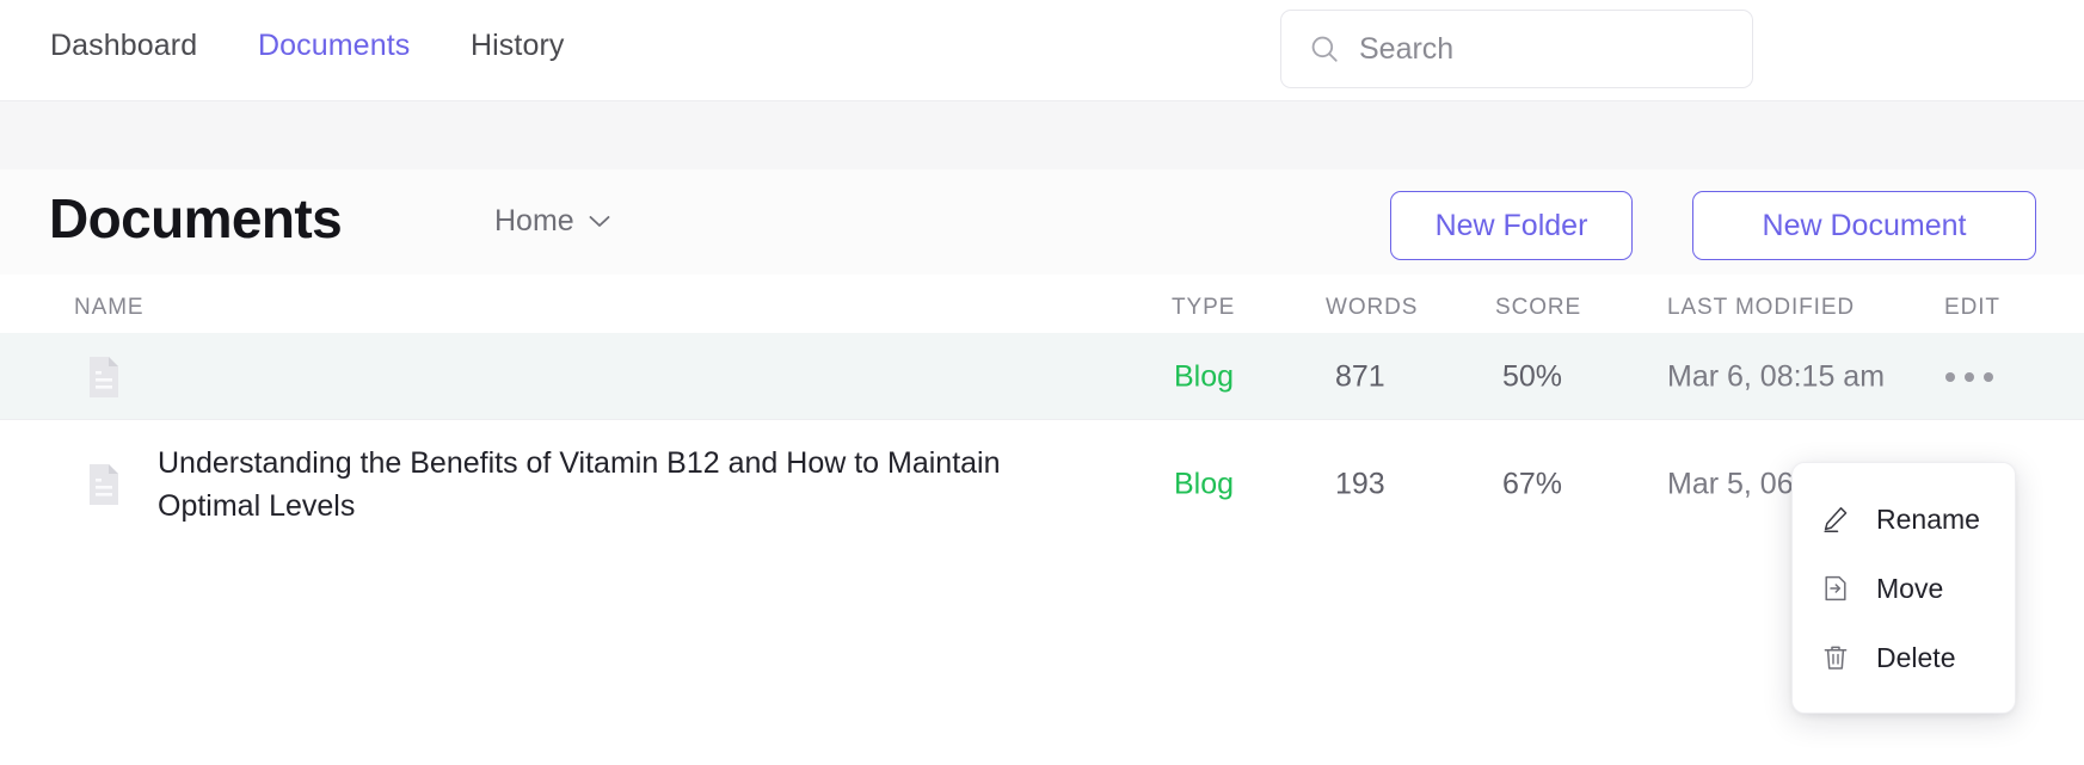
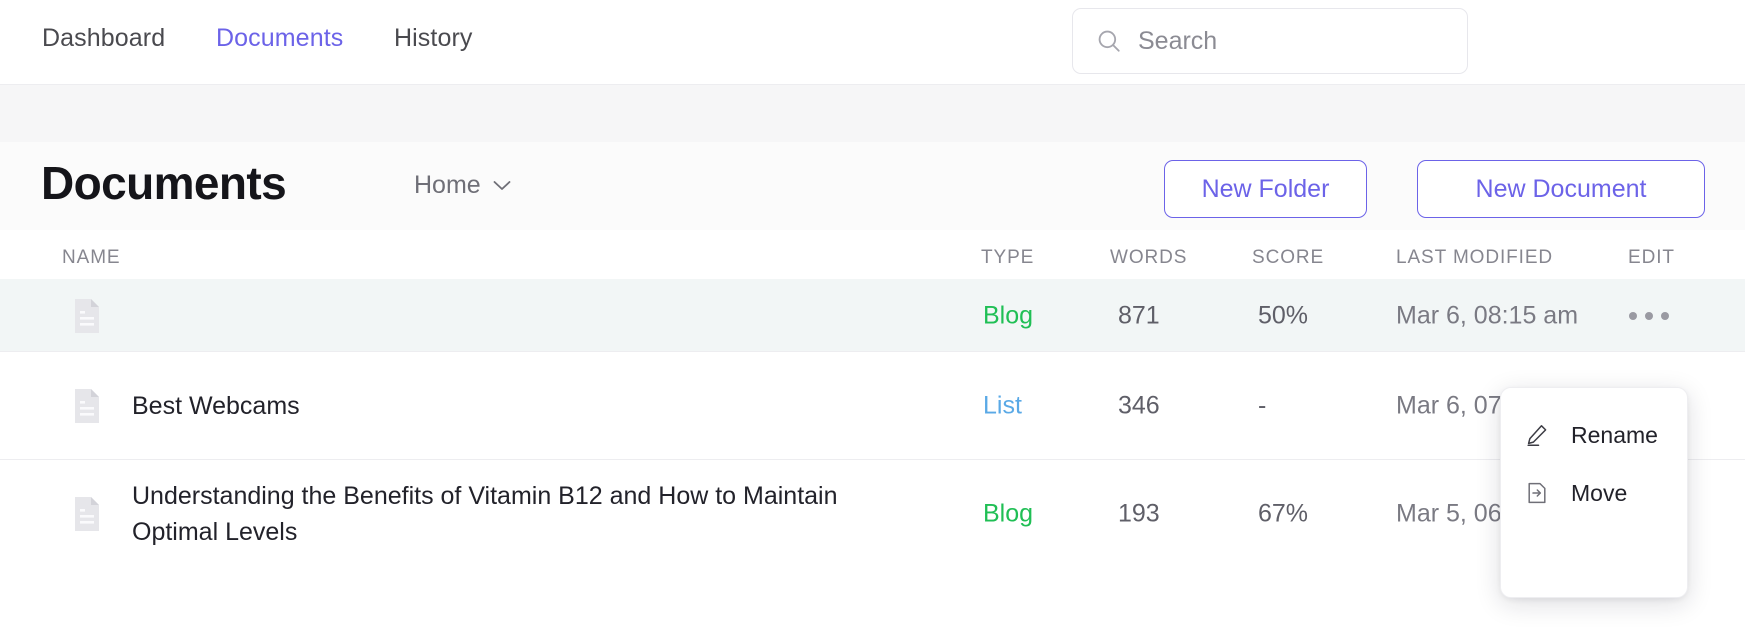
  Dashboard
  Documents
  History
  Search
  Documents
  Home
  New Folder
  New Document
  NAME
  TYPE
  WORDS
  SCORE
  LAST MODIFIED
  EDIT
  Blog
  871
  50%
  Mar 6, 08:15 am
+ Best Webcams
+ List
+ 346
+ -
+ Mar 6, 07
  Understanding the Benefits of Vitamin B12 and How to Maintain Optimal Levels
  Blog
  193
  67%
  Mar 5, 06
  Rename
  Move
- Delete
